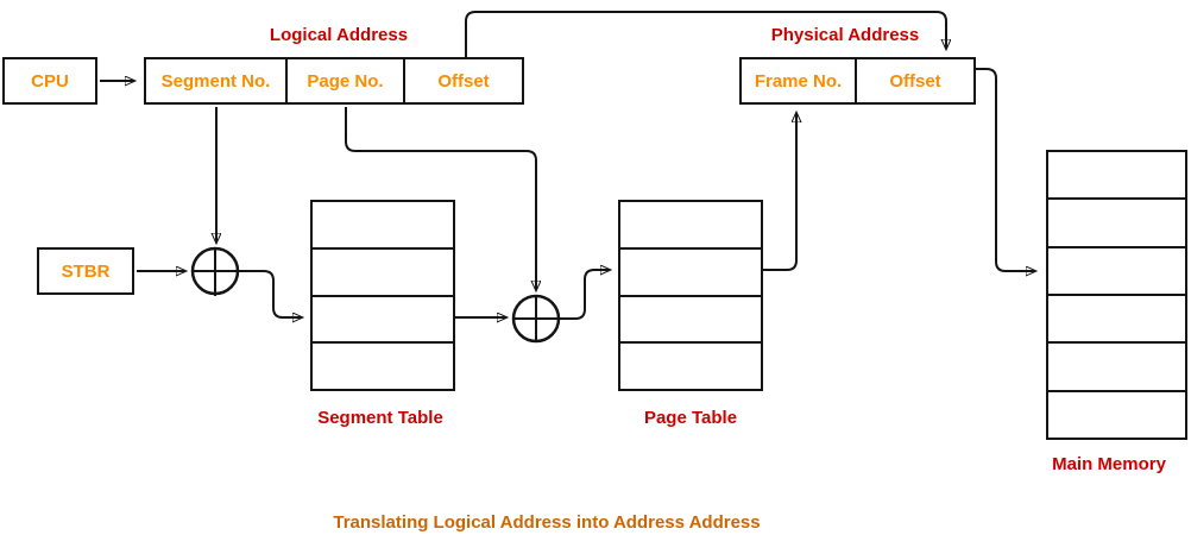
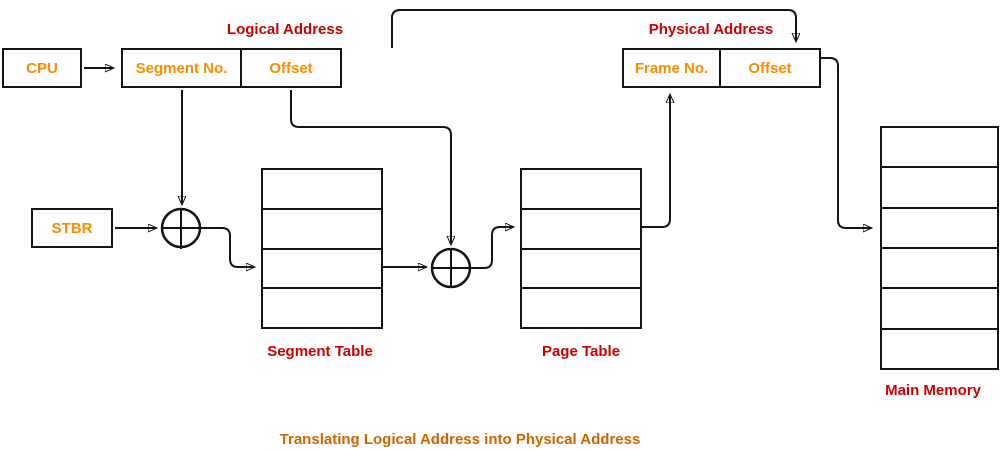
  CPU
  STBR
  Logical Address
  Segment No.
- Page No.
  Offset
  Physical Address
  Frame No.
  Offset
  Segment Table
  Page Table
  Main Memory
- Translating Logical Address into Address Address
+ Translating Logical Address into Physical Address
